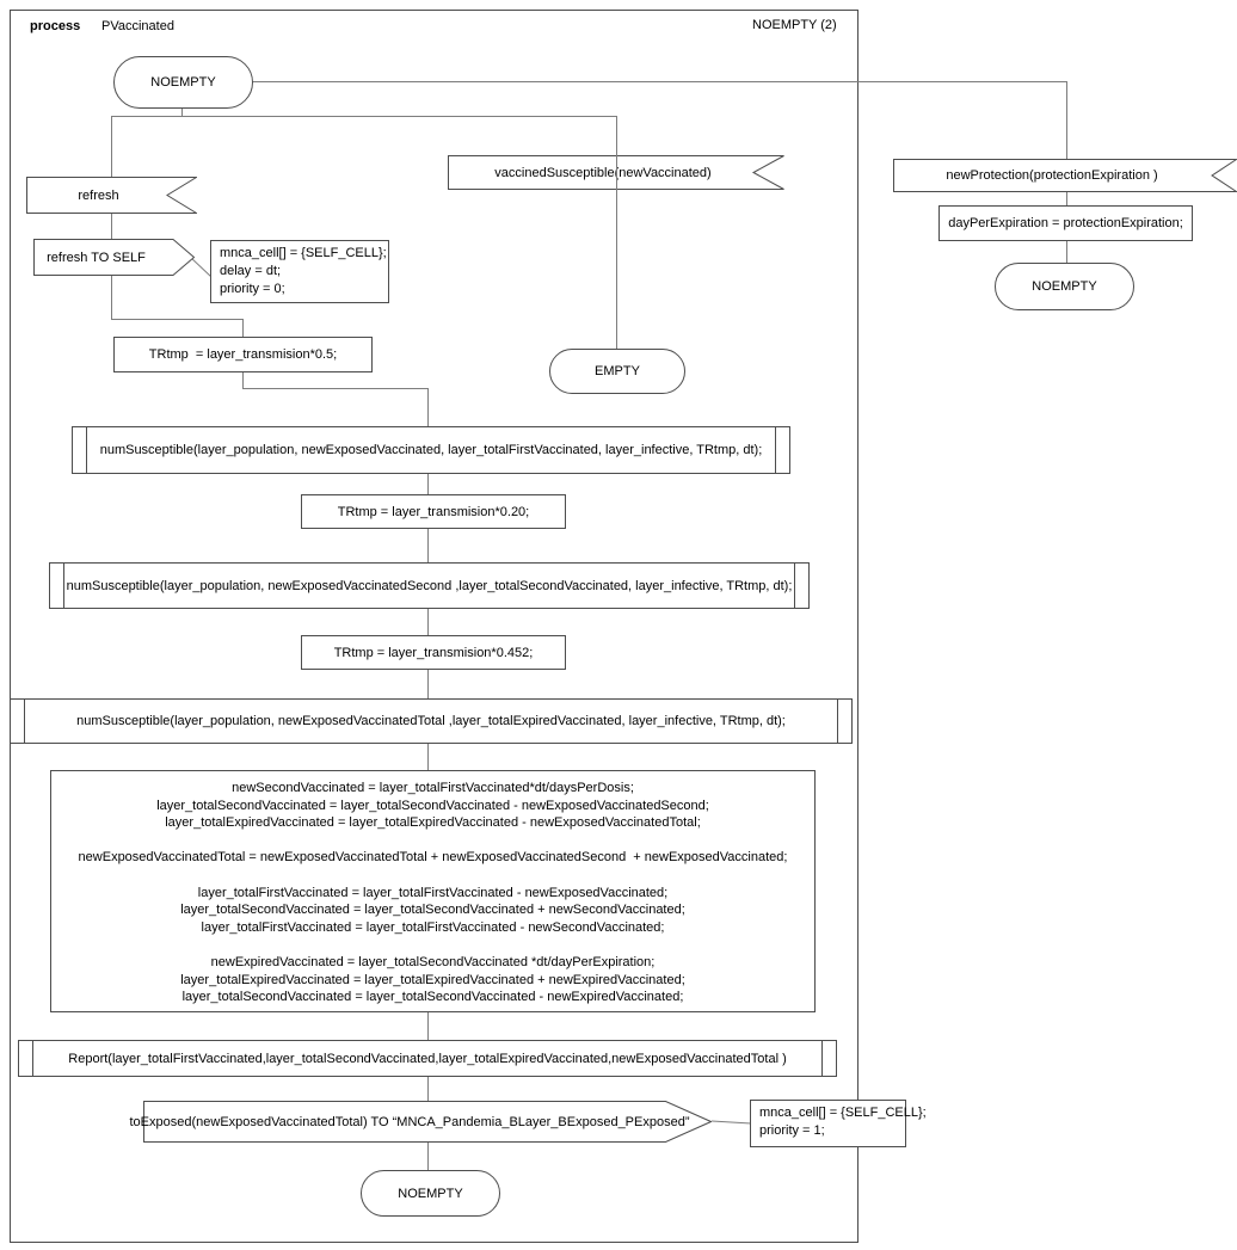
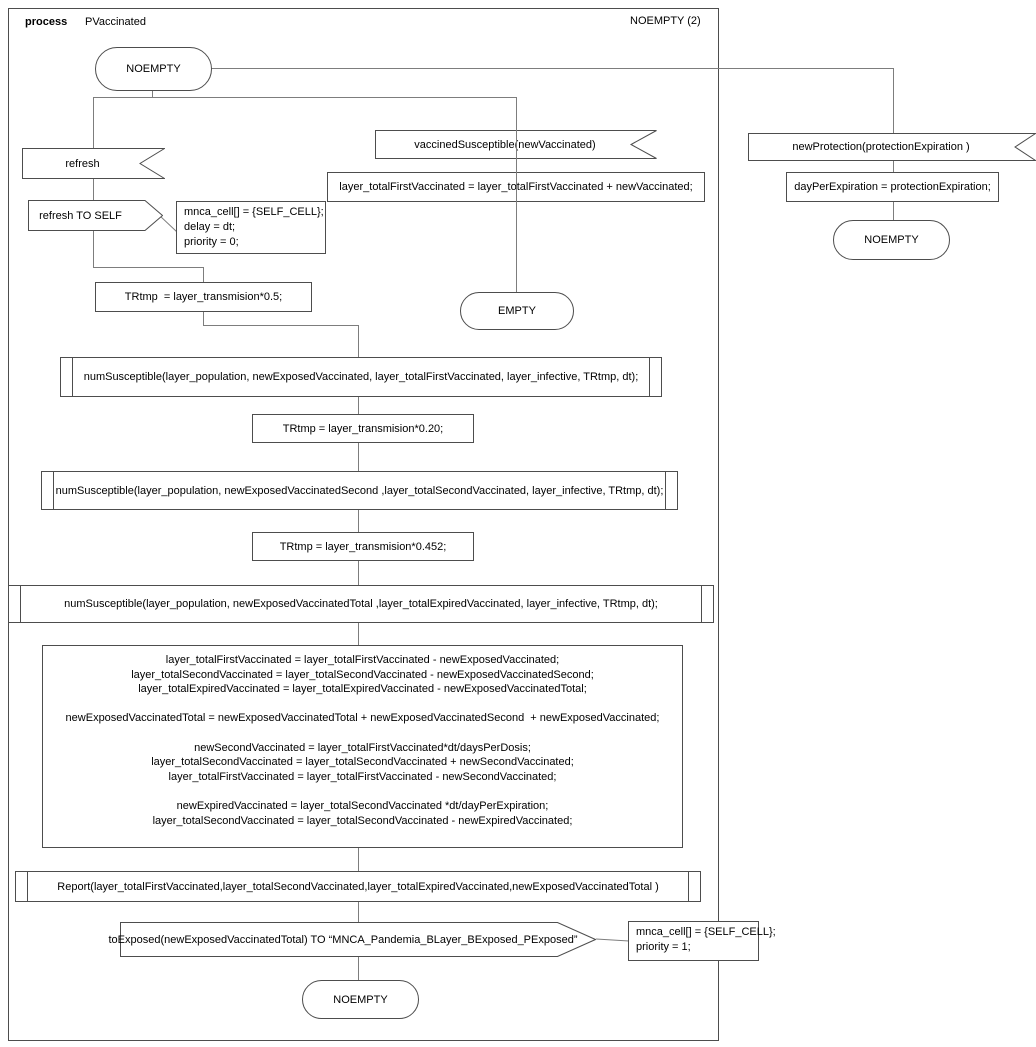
  process
  PVaccinated
  NOEMPTY (2)
  NOEMPTY
  refresh
  refresh TO SELF
  mnca_cell[] = {SELF_CELL};
  delay = dt;
  priority = 0;
  TRtmp = layer_transmision*0.5;
  numSusceptible(layer_population, newExposedVaccinated, layer_totalFirstVaccinated, layer_infective, TRtmp, dt);
  TRtmp = layer_transmision*0.20;
  numSusceptible(layer_population, newExposedVaccinatedSecond ,layer_totalSecondVaccinated, layer_infective, TRtmp, dt);
  TRtmp = layer_transmision*0.452;
  numSusceptible(layer_population, newExposedVaccinatedTotal ,layer_totalExpiredVaccinated, layer_infective, TRtmp, dt);
- newSecondVaccinated = layer_totalFirstVaccinated*dt/daysPerDosis;
+ layer_totalFirstVaccinated = layer_totalFirstVaccinated - newExposedVaccinated;
  layer_totalSecondVaccinated = layer_totalSecondVaccinated - newExposedVaccinatedSecond;
  layer_totalExpiredVaccinated = layer_totalExpiredVaccinated - newExposedVaccinatedTotal;
  newExposedVaccinatedTotal = newExposedVaccinatedTotal + newExposedVaccinatedSecond + newExposedVaccinated;
- layer_totalFirstVaccinated = layer_totalFirstVaccinated - newExposedVaccinated;
+ newSecondVaccinated = layer_totalFirstVaccinated*dt/daysPerDosis;
  layer_totalSecondVaccinated = layer_totalSecondVaccinated + newSecondVaccinated;
  layer_totalFirstVaccinated = layer_totalFirstVaccinated - newSecondVaccinated;
  newExpiredVaccinated = layer_totalSecondVaccinated *dt/dayPerExpiration;
- layer_totalExpiredVaccinated = layer_totalExpiredVaccinated + newExpiredVaccinated;
  layer_totalSecondVaccinated = layer_totalSecondVaccinated - newExpiredVaccinated;
  Report(layer_totalFirstVaccinated,layer_totalSecondVaccinated,layer_totalExpiredVaccinated,newExposedVaccinatedTotal )
  toExposed(newExposedVaccinatedTotal) TO “MNCA_Pandemia_BLayer_BExposed_PExposed”
  mnca_cell[] = {SELF_CELL};
  priority = 1;
  NOEMPTY
  vaccinedSusceptiblenewVaccinated)
+ layer_totalFirstVaccinated = layer_totalFirstVaccinated + newVaccinated;
  EMPTY
  newProtection(protectionExpiration )
  dayPerExpiration = protectionExpiration;
  NOEMPTY
